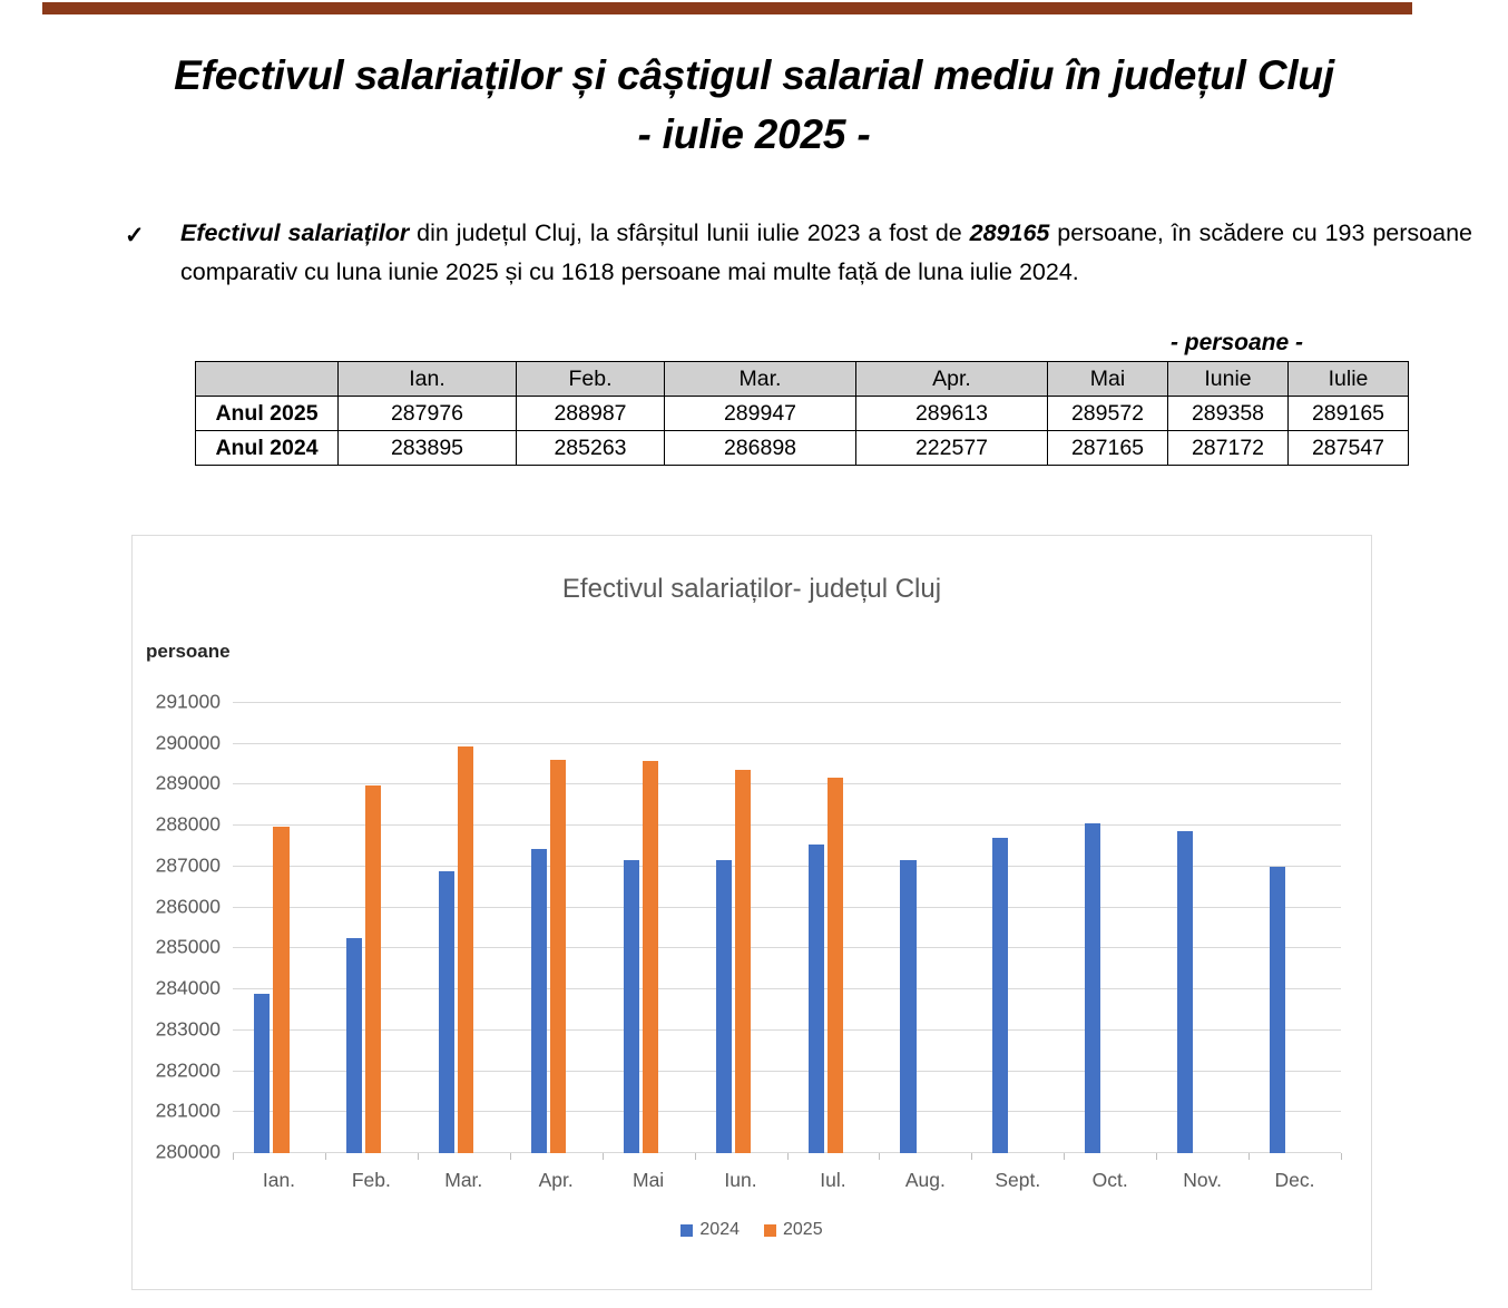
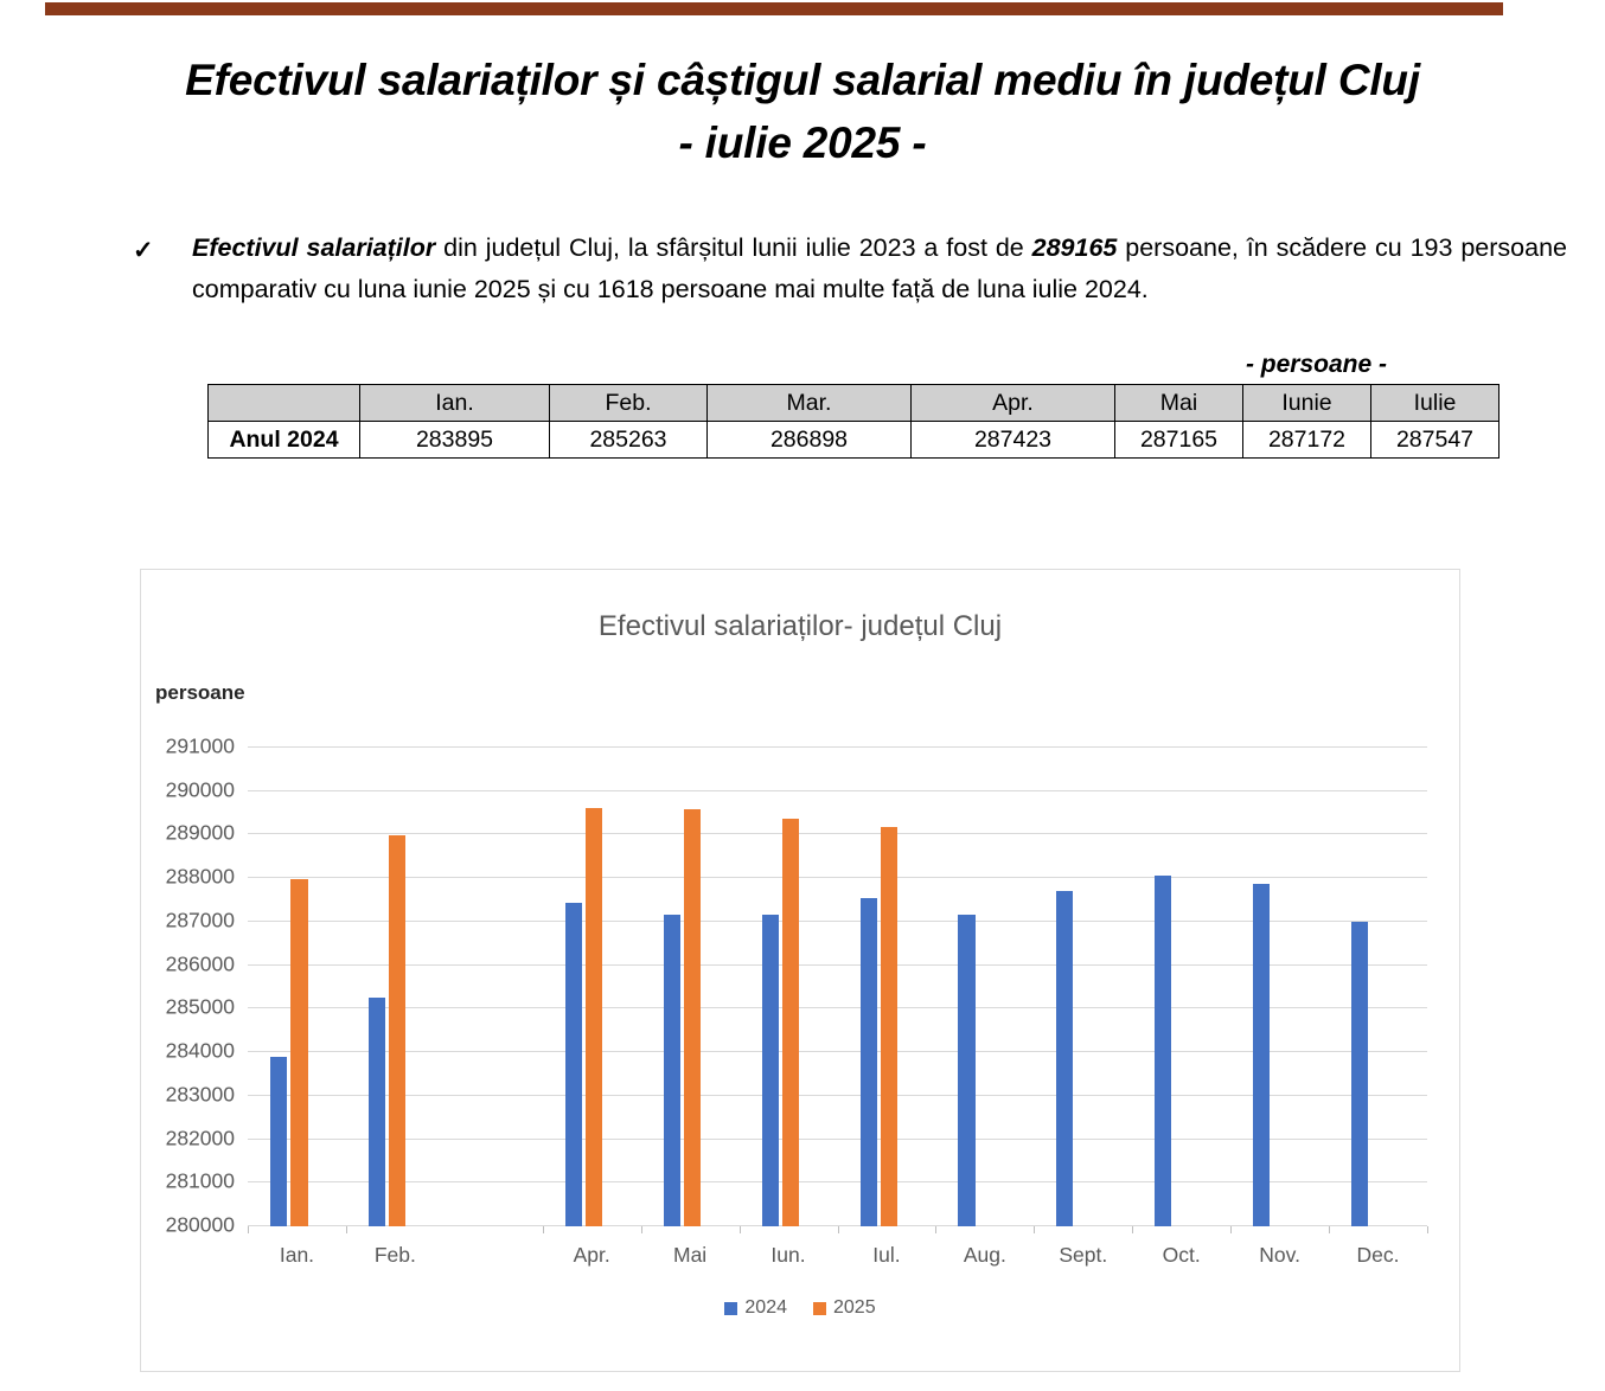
  Efectivul salariaților și câștigul salarial mediu în județul Cluj
  - iulie 2025 -
  ✓
  Efectivul salariaților din județul Cluj, la sfârșitul lunii iulie 2023 a fost de 289165 persoane, în scădere cu 193 persoane comparativ cu luna iunie 2025 și cu 1618 persoane mai multe față de luna iulie 2024.
  - persoane -
  	Ian.	Feb.	Mar.	Apr.	Mai	Iunie	Iulie
- Anul 2025	287976	288987	289947	289613	289572	289358	289165
- Anul 2024	283895	285263	286898	222577	287165	287172	287547
+ Anul 2024	283895	285263	286898	287423	287165	287172	287547
  Efectivul salariaților- județul Cluj
  persoane
  291000
  290000
  289000
  288000
  287000
  286000
  285000
  284000
  283000
  282000
  281000
  280000
  Ian.
  Feb.
- Mar.
  Apr.
  Mai
  Iun.
  Iul.
  Aug.
  Sept.
  Oct.
  Nov.
  Dec.
  2024
  2025
